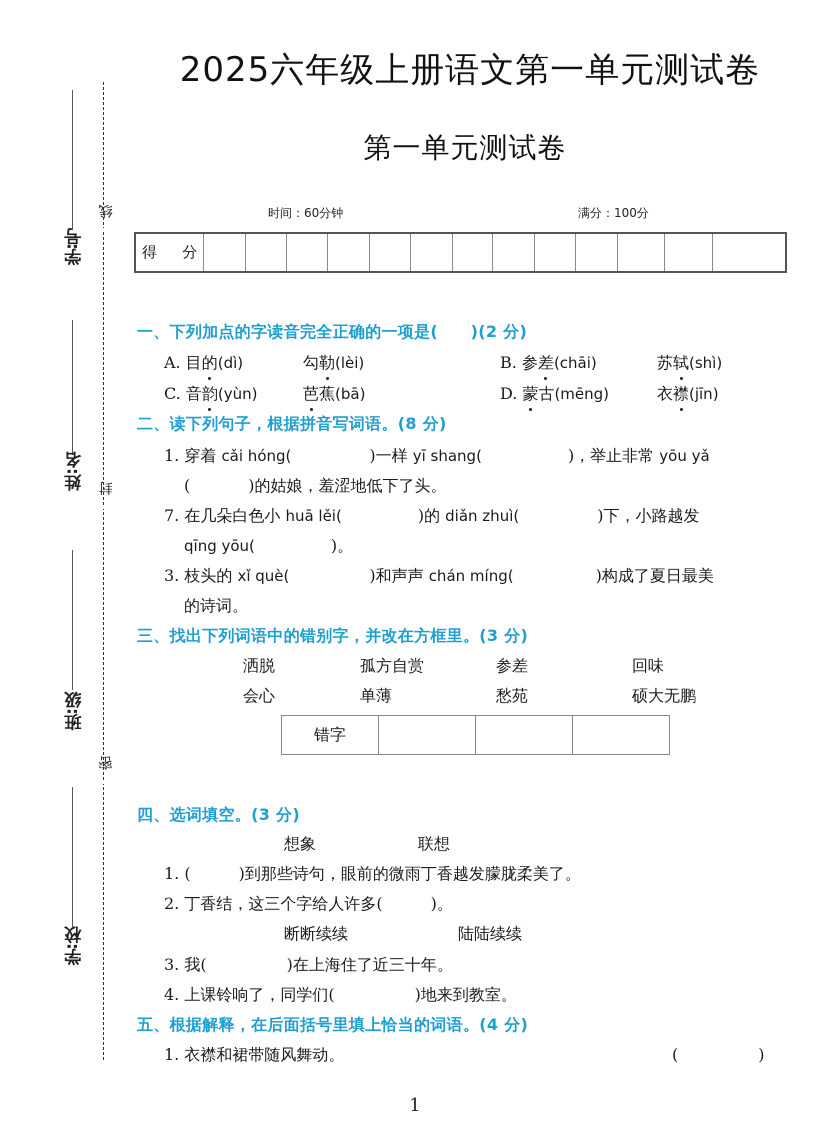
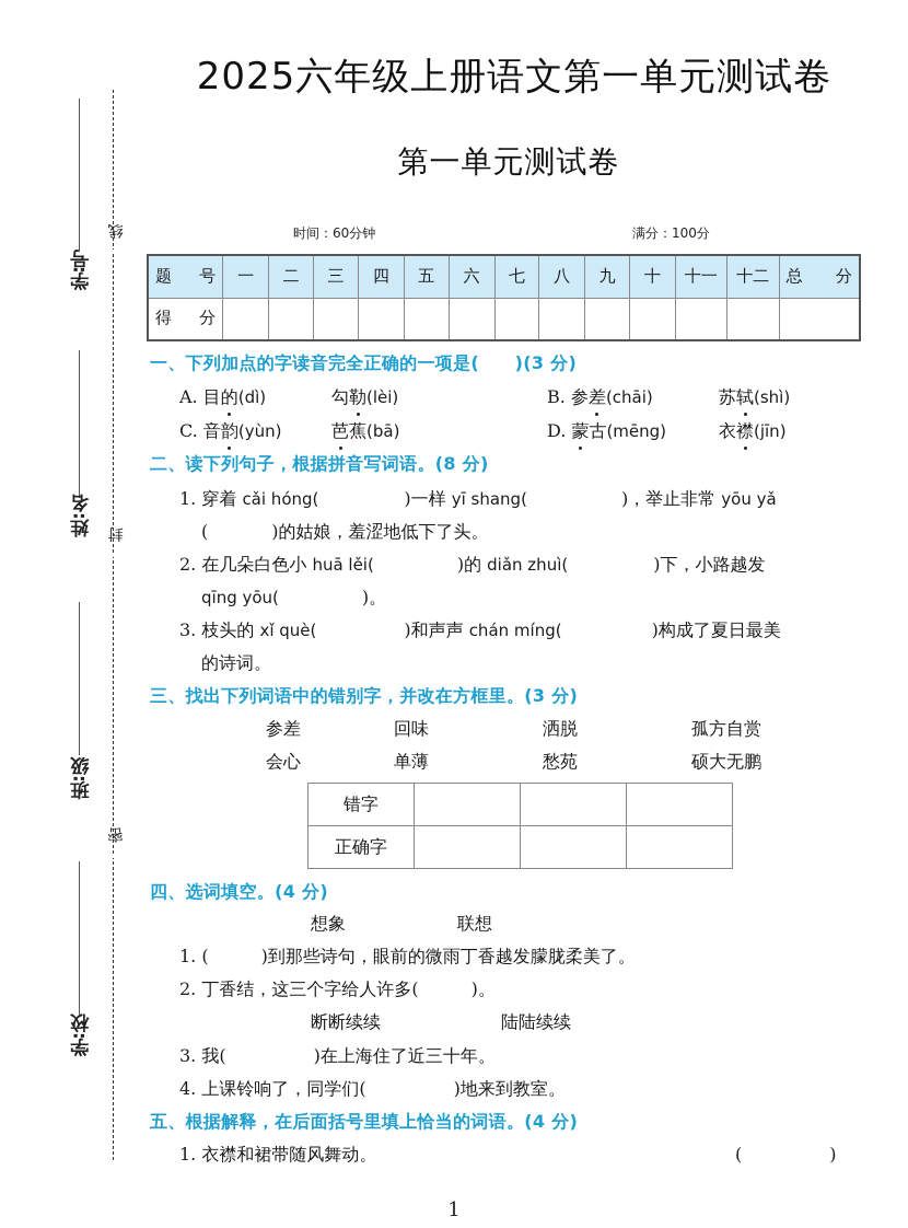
  2025六年级上册语文第一单元测试卷
  第一单元测试卷
  时间：60分钟
  满分：100分
+ 题 号	一	二	三	四	五	六	七	八	九	十	十一	十二	总 分
  得 分
- 一、下列加点的字读音完全正确的一项是( )(2 分)
+ 一、下列加点的字读音完全正确的一项是( )(3 分)
  A. 目的(dì)
  勾勒(lèi)
  B. 参差(chāi)
  苏轼(shì)
  C. 音韵(yùn)
  芭蕉(bā)
  D. 蒙古(mēng)
  衣襟(jīn)
  二、读下列句子，根据拼音写词语。(8 分)
  1. 穿着 cǎi hóng( )一样 yī shang( )，举止非常 yōu yǎ
  ( )的姑娘，羞涩地低下了头。
- 7. 在几朵白色小 huā lěi( )的 diǎn zhuì( )下，小路越发
+ 2. 在几朵白色小 huā lěi( )的 diǎn zhuì( )下，小路越发
  qīng yōu( )。
  3. 枝头的 xǐ què( )和声声 chán míng( )构成了夏日最美
  的诗词。
  三、找出下列词语中的错别字，并改在方框里。(3 分)
- 洒脱
+ 参差
- 孤方自赏
+ 回味
- 参差
+ 洒脱
- 回味
+ 孤方自赏
  会心
  单薄
  愁苑
  硕大无鹏
  错字
+ 正确字
- 四、选词填空。(3 分)
+ 四、选词填空。(4 分)
  想象
  联想
  1. ( )到那些诗句，眼前的微雨丁香越发朦胧柔美了。
  2. 丁香结，这三个字给人许多( )。
  断断续续
  陆陆续续
  3. 我( )在上海住了近三十年。
  4. 上课铃响了，同学们( )地来到教室。
  五、根据解释，在后面括号里填上恰当的词语。(4 分)
  1. 衣襟和裙带随风舞动。
  ( )
  1
